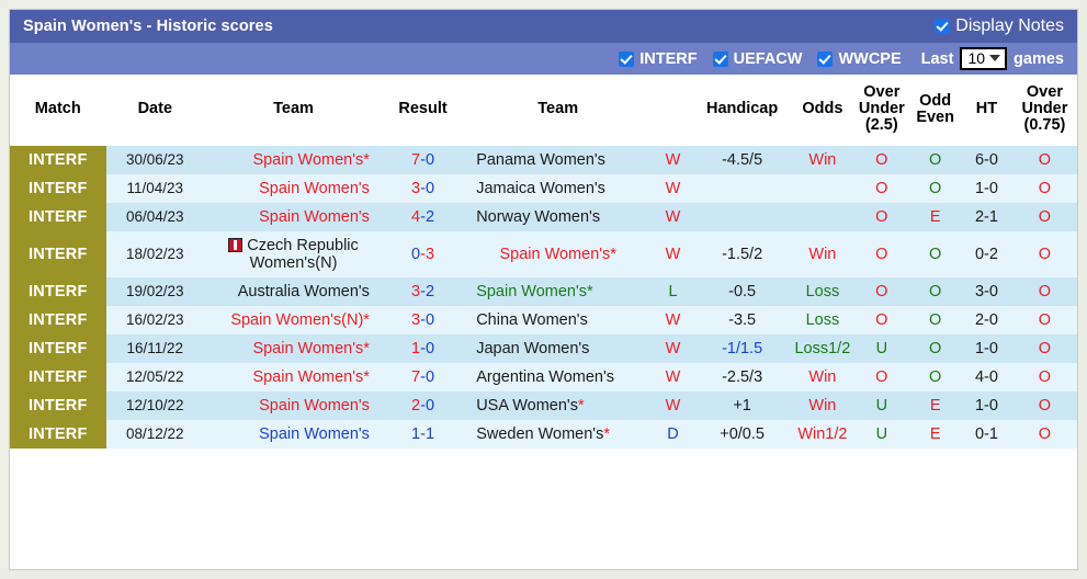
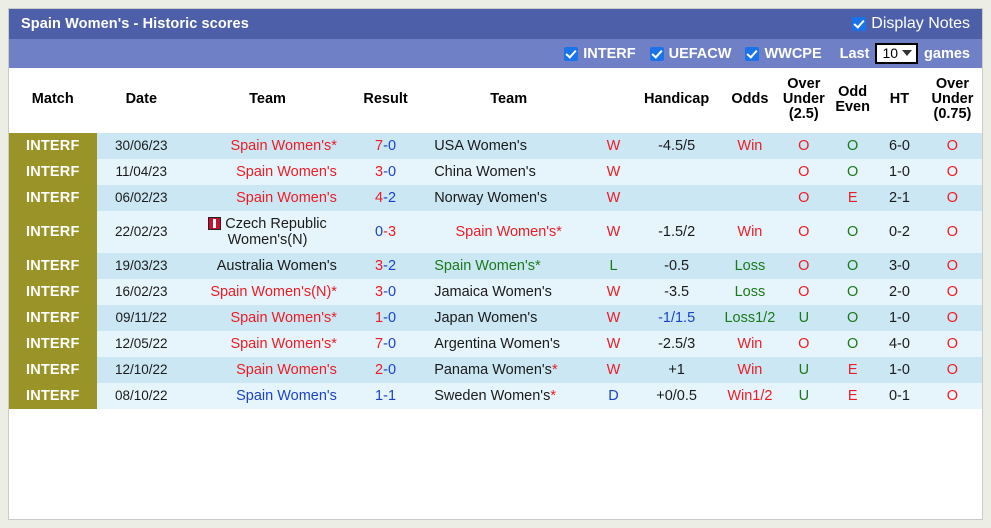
  Spain Women's - Historic scores
  Display Notes
  INTERF
  UEFACW
  WWCPE
  Last
  10
  games
  Match	Date	Team	Result	Team		Handicap	Odds	OverUnder(2.5)	OddEven	HT	OverUnder(0.75)
- INTERF	30/06/23	Spain Women's*	7-0	Panama Women's	W	-4.5/5	Win	O	O	6-0	O
+ INTERF	30/06/23	Spain Women's*	7-0	USA Women's	W	-4.5/5	Win	O	O	6-0	O
- INTERF	11/04/23	Spain Women's	3-0	Jamaica Women's	W			O	O	1-0	O
+ INTERF	11/04/23	Spain Women's	3-0	China Women's	W			O	O	1-0	O
- INTERF	06/04/23	Spain Women's	4-2	Norway Women's	W			O	E	2-1	O
+ INTERF	06/02/23	Spain Women's	4-2	Norway Women's	W			O	E	2-1	O
- INTERF	18/02/23	Czech Republic Women's(N)	0-3	Spain Women's*	W	-1.5/2	Win	O	O	0-2	O
+ INTERF	22/02/23	Czech Republic Women's(N)	0-3	Spain Women's*	W	-1.5/2	Win	O	O	0-2	O
- INTERF	19/02/23	Australia Women's	3-2	Spain Women's*	L	-0.5	Loss	O	O	3-0	O
+ INTERF	19/03/23	Australia Women's	3-2	Spain Women's*	L	-0.5	Loss	O	O	3-0	O
- INTERF	16/02/23	Spain Women's(N)*	3-0	China Women's	W	-3.5	Loss	O	O	2-0	O
+ INTERF	16/02/23	Spain Women's(N)*	3-0	Jamaica Women's	W	-3.5	Loss	O	O	2-0	O
- INTERF	16/11/22	Spain Women's*	1-0	Japan Women's	W	-1/1.5	Loss1/2	U	O	1-0	O
+ INTERF	09/11/22	Spain Women's*	1-0	Japan Women's	W	-1/1.5	Loss1/2	U	O	1-0	O
  INTERF	12/05/22	Spain Women's*	7-0	Argentina Women's	W	-2.5/3	Win	O	O	4-0	O
- INTERF	12/10/22	Spain Women's	2-0	USA Women's*	W	+1	Win	U	E	1-0	O
+ INTERF	12/10/22	Spain Women's	2-0	Panama Women's*	W	+1	Win	U	E	1-0	O
- INTERF	08/12/22	Spain Women's	1-1	Sweden Women's*	D	+0/0.5	Win1/2	U	E	0-1	O
+ INTERF	08/10/22	Spain Women's	1-1	Sweden Women's*	D	+0/0.5	Win1/2	U	E	0-1	O
